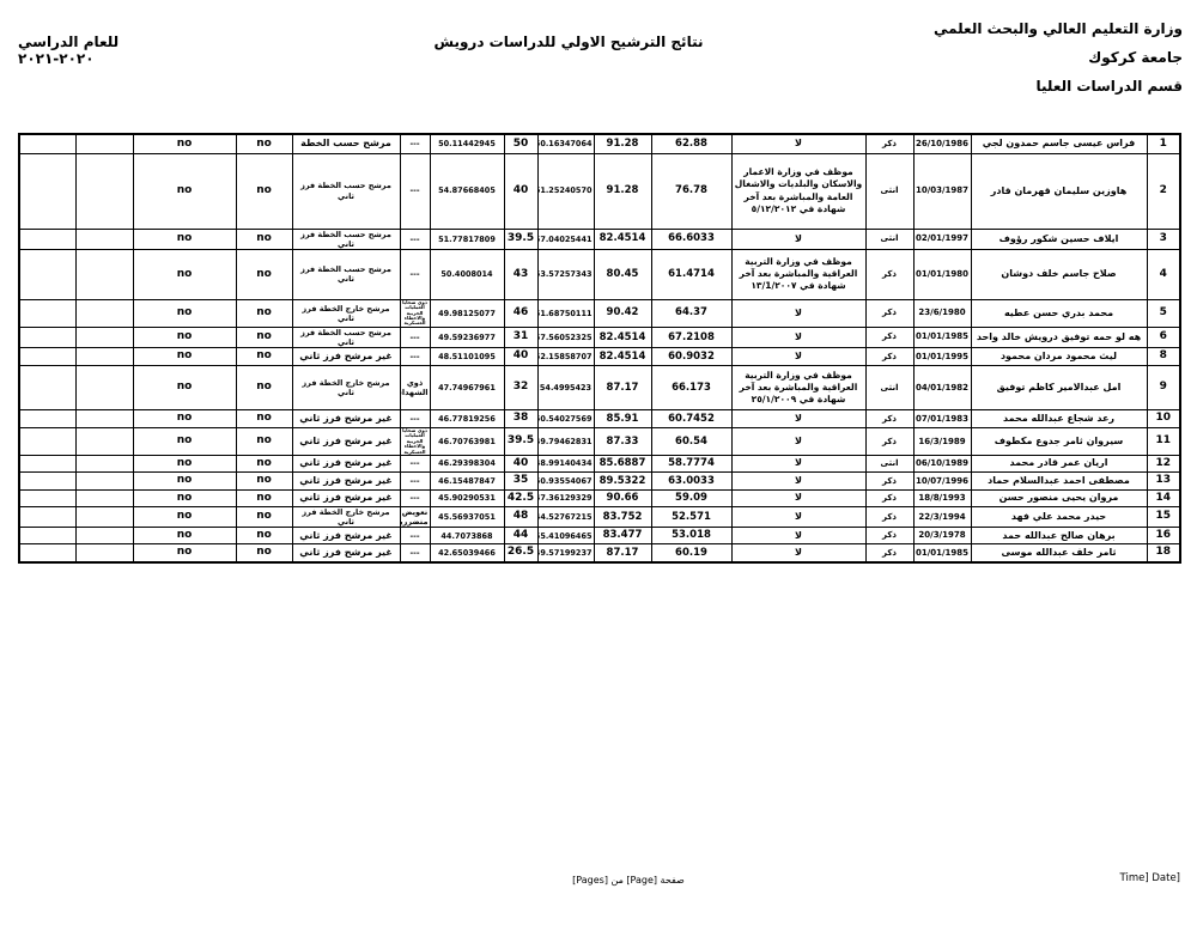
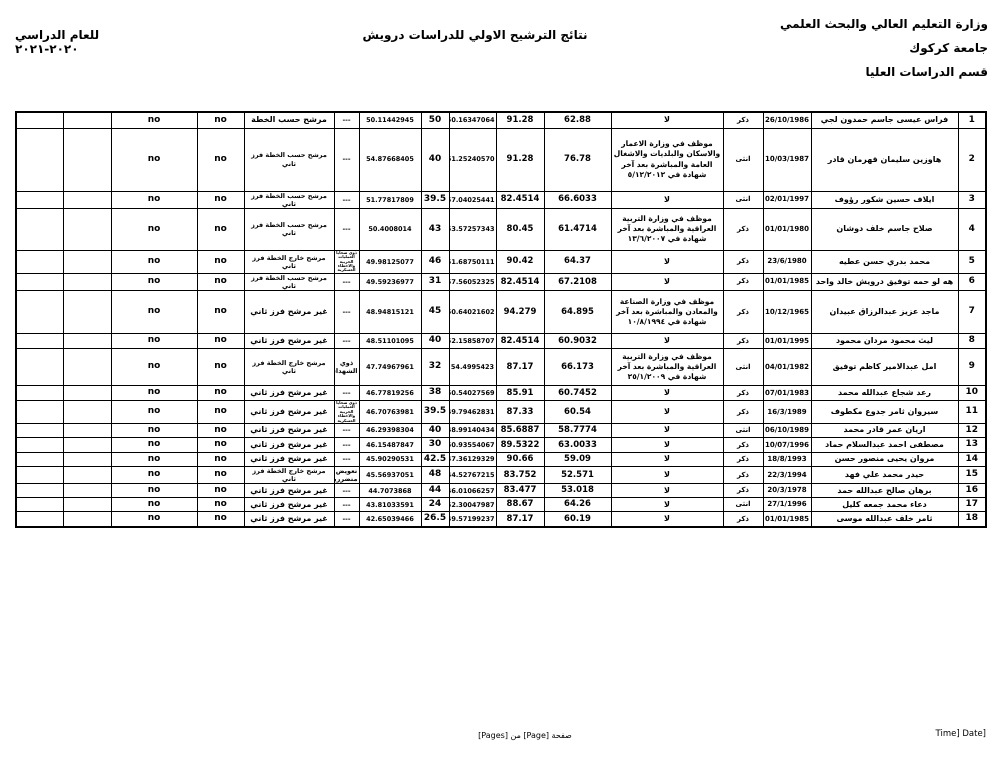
  وزارة التعليم العالي والبحث العلمي
  جامعة كركوك
  قسم الدراسات العليا
  نتائج الترشيح الاولي للدراسات درويش
  للعام الدراسي ٢٠٢٠-٢٠٢١
  1	فراس عيسى جاسم حمدون لجي	26/10/1986	ذكر	لا	62.88	91.28	50.16347064	50	50.11442945	---	مرشح حسب الخطة	no	no
  2	هاوزين سليمان قهرمان قادر	10/03/1987	انثى	موظف في وزارة الاعمار والاسكان والبلديات والاشغال العامة والمباشرة بعد آخر شهادة في ٥/١٢/٢٠١٢	76.78	91.28	61.25240570	40	54.87668405	---	مرشح حسب الخطة فرز ثاني	no	no
  3	ايلاف حسين شكور رؤوف	02/01/1997	انثى	لا	66.6033	82.4514	57.04025441	39.5	51.77817809	---	مرشح حسب الخطة فرز ثاني	no	no
- 4	صلاح جاسم خلف دوشان	01/01/1980	ذكر	موظف في وزارة التربية العراقية والمباشرة بعد آخر شهادة في ١٣/1/٢٠٠٧	61.4714	80.45	53.57257343	43	50.4008014	---	مرشح حسب الخطة فرز ثاني	no	no
+ 4	صلاح جاسم خلف دوشان	01/01/1980	ذكر	موظف في وزارة التربية العراقية والمباشرة بعد آخر شهادة في ١٣/٦/٢٠٠٧	61.4714	80.45	53.57257343	43	50.4008014	---	مرشح حسب الخطة فرز ثاني	no	no
  6	هه لو حمه توفيق درويش خالد واحد	01/01/1985	ذكر	لا	67.2108	82.4514	57.56052325	31	49.59236977	---	مرشح حسب الخطة فرز ثاني	no	no
+ 7	ماجد عزيز عبدالرزاق عبيدان	10/12/1965	ذكر	موظف في وزارة الصناعة والمعادن والمباشرة بعد آخر شهادة في ١٠/٨/١٩٩٤	64.895	94.279	50.64021602	45	48.94815121	---	غير مرشح فرز ثاني	no	no
  8	ليث محمود مردان محمود	01/01/1995	ذكر	لا	60.9032	82.4514	52.15858707	40	48.51101095	---	غير مرشح فرز ثاني	no	no
  9	امل عبدالامير كاظم توفيق	04/01/1982	انثى	موظف في وزارة التربية العراقية والمباشرة بعد آخر شهادة في ٢٥/١/٢٠٠٩	66.173	87.17	54.4995423	32	47.74967961	ذوي الشهداء	مرشح خارج الخطة فرز ثاني	no	no
  10	رعد شجاع عبدالله محمد	07/01/1983	ذكر	لا	60.7452	85.91	50.54027569	38	46.77819256	---	غير مرشح فرز ثاني	no	no
  12	اريان عمر قادر محمد	06/10/1989	انثى	لا	58.7774	85.6887	48.99140434	40	46.29398304	---	غير مرشح فرز ثاني	no	no
- 13	مصطفى احمد عبدالسلام حماد	10/07/1996	ذكر	لا	63.0033	89.5322	50.93554067	35	46.15487847	---	غير مرشح فرز ثاني	no	no
+ 13	مصطفى احمد عبدالسلام حماد	10/07/1996	ذكر	لا	63.0033	89.5322	50.93554067	30	46.15487847	---	غير مرشح فرز ثاني	no	no
  14	مروان يحيى منصور حسن	18/8/1993	ذكر	لا	59.09	90.66	47.36129329	42.5	45.90290531	---	غير مرشح فرز ثاني	no	no
  15	حيدر محمد علي فهد	22/3/1994	ذكر	لا	52.571	83.752	44.52767215	48	45.56937051	تعويض متضرري	مرشح خارج الخطة فرز ثاني	no	no
- 16	برهان صالح عبدالله حمد	20/3/1978	ذكر	لا	53.018	83.477	55.41096465	44	44.7073868	---	غير مرشح فرز ثاني	no	no
+ 16	برهان صالح عبدالله حمد	20/3/1978	ذكر	لا	53.018	83.477	46.01066257	44	44.7073868	---	غير مرشح فرز ثاني	no	no
+ 17	دعاء محمد جمعه كليل	27/1/1996	انثى	لا	64.26	88.67	52.30047987	24	43.81033591	---	غير مرشح فرز ثاني	no	no
  18	ثامر خلف عبدالله موسى	01/01/1985	ذكر	لا	60.19	87.17	49.57199237	26.5	42.65039466	---	غير مرشح فرز ثاني	no	no
  صفحة [Page] من [Pages]
  Time] Date]
